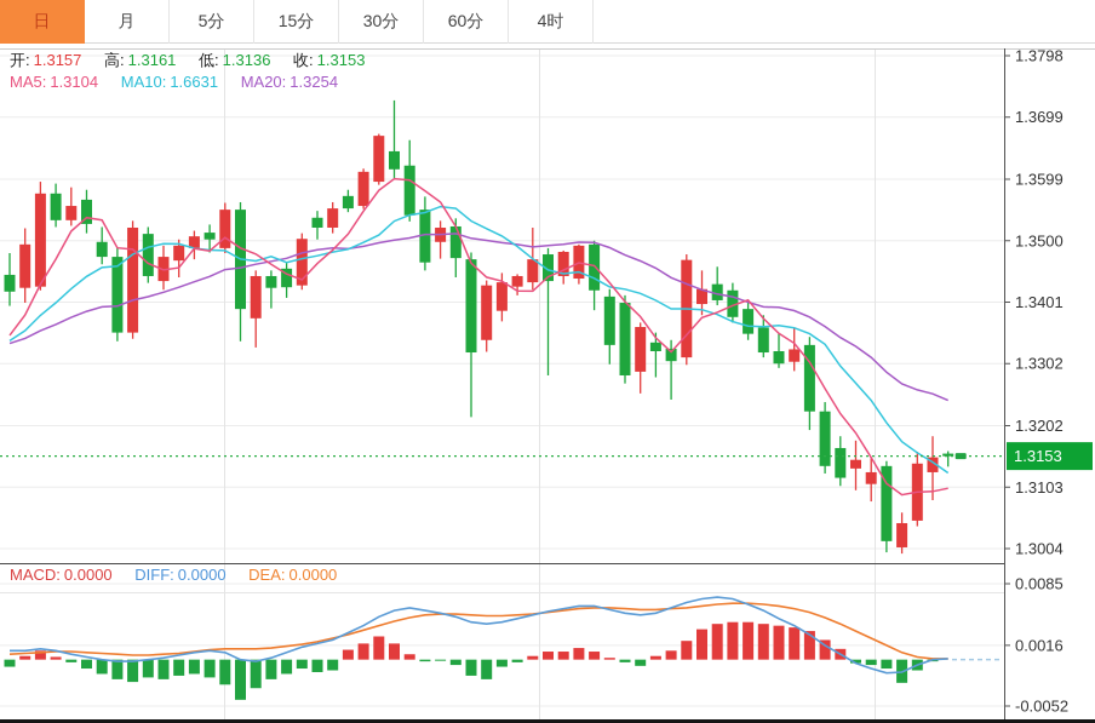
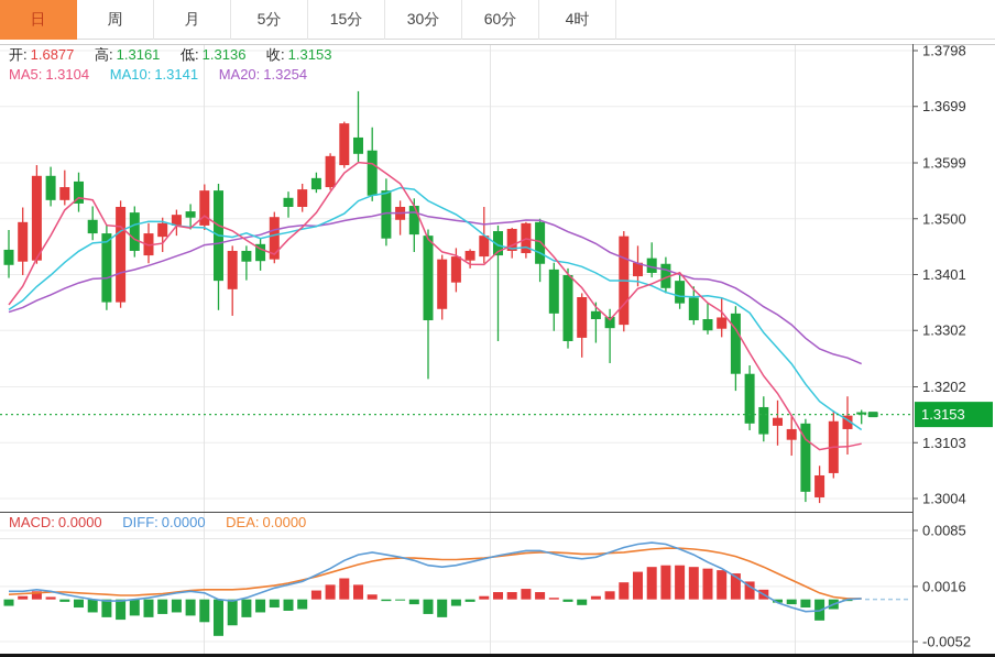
  日
+ 周
  月
  5分
  15分
  30分
  60分
  4时
  1.3798
  1.3699
  1.3599
  1.3500
  1.3401
  1.3302
  1.3202
  1.3103
  1.3004
  0.0085
  0.0016
  -0.0052
  1.3153
- 开: 1.3157 高: 1.3161 低: 1.3136 收: 1.3153
+ 开: 1.6877 高: 1.3161 低: 1.3136 收: 1.3153
- MA5: 1.3104 MA10: 1.6631 MA20: 1.3254
+ MA5: 1.3104 MA10: 1.3141 MA20: 1.3254
  MACD: 0.0000 DIFF: 0.0000 DEA: 0.0000
